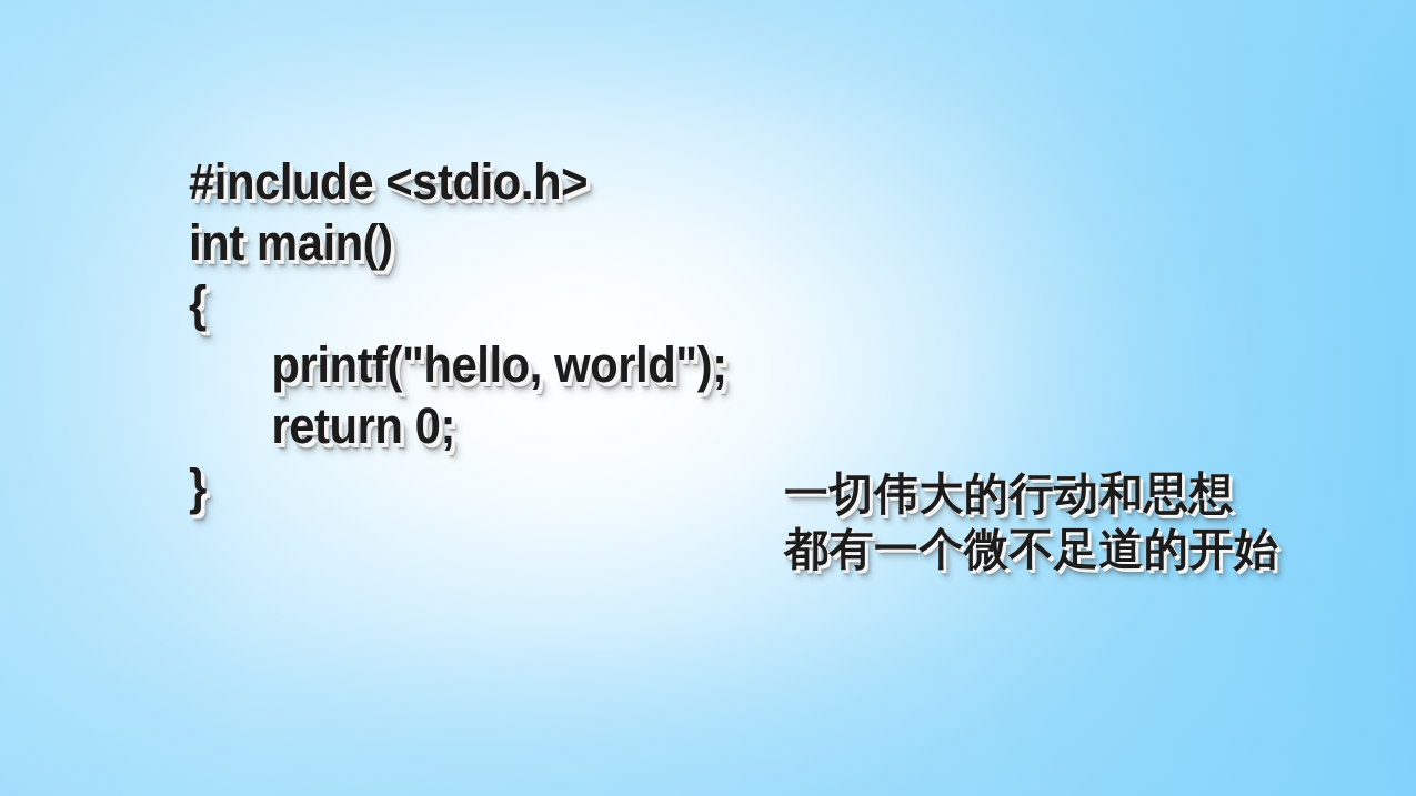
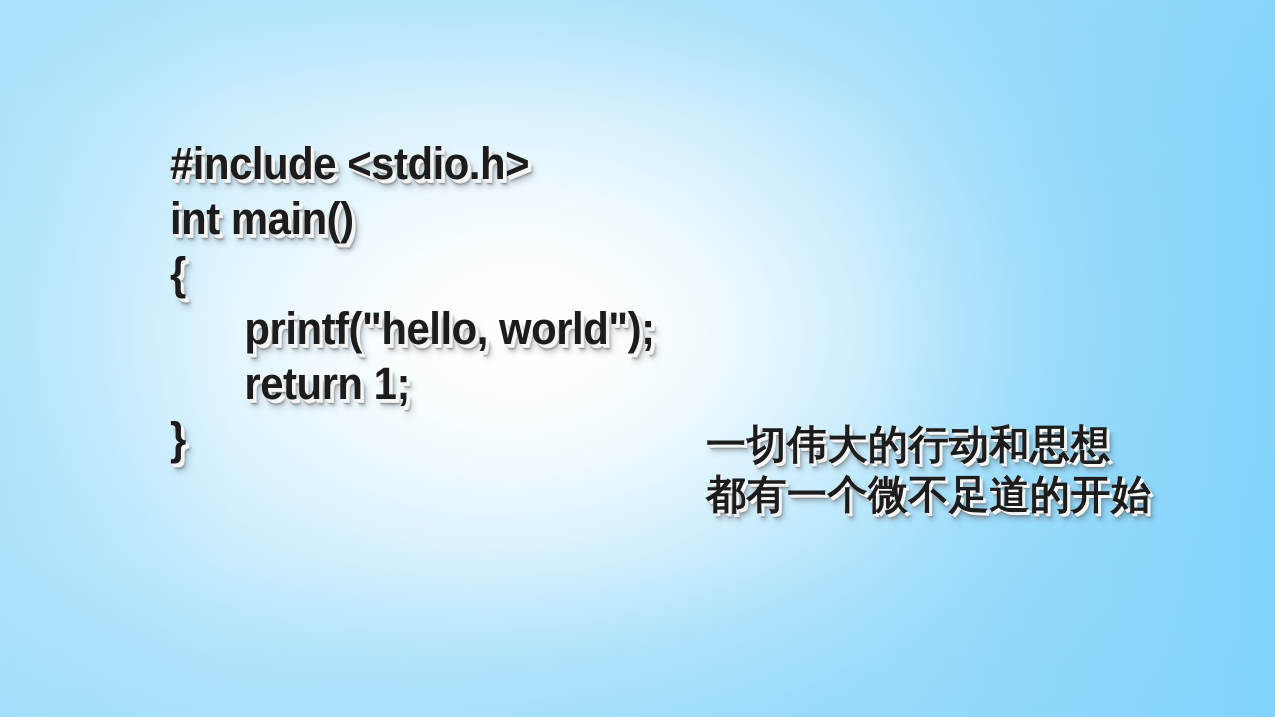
  #include <stdio.h>
  int main()
  {
  printf("hello, world");
- return 0;
+ return 1;
  }
  一切伟大的行动和思想
  都有一个微不足道的开始
